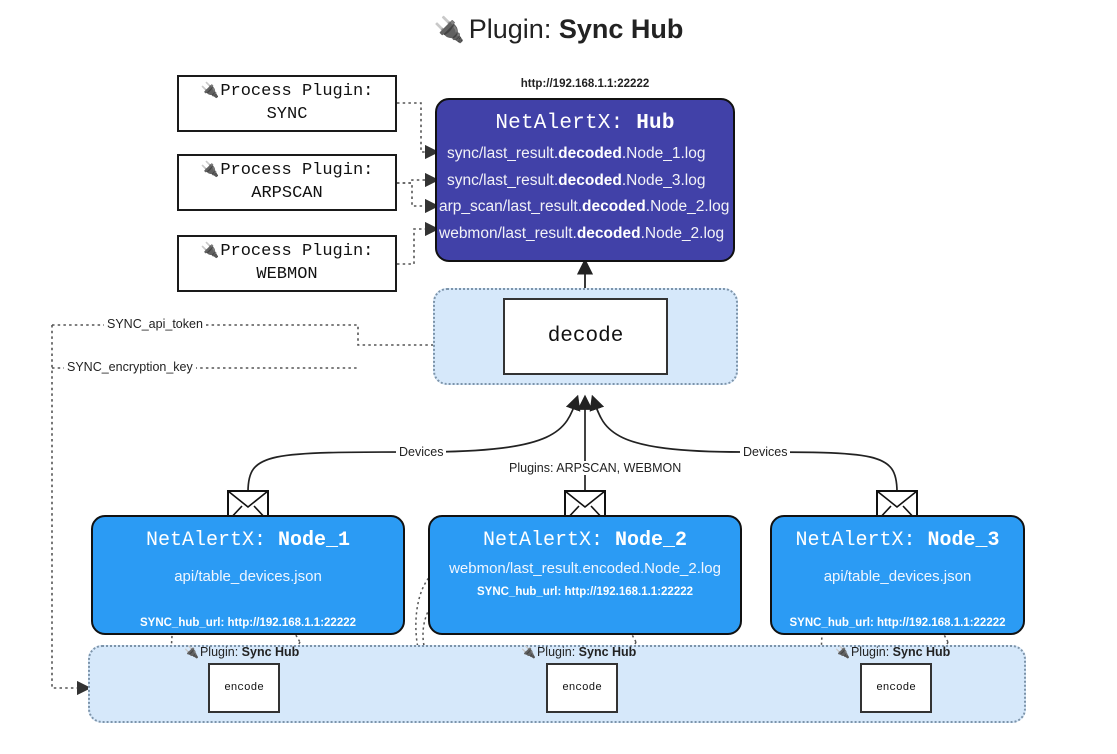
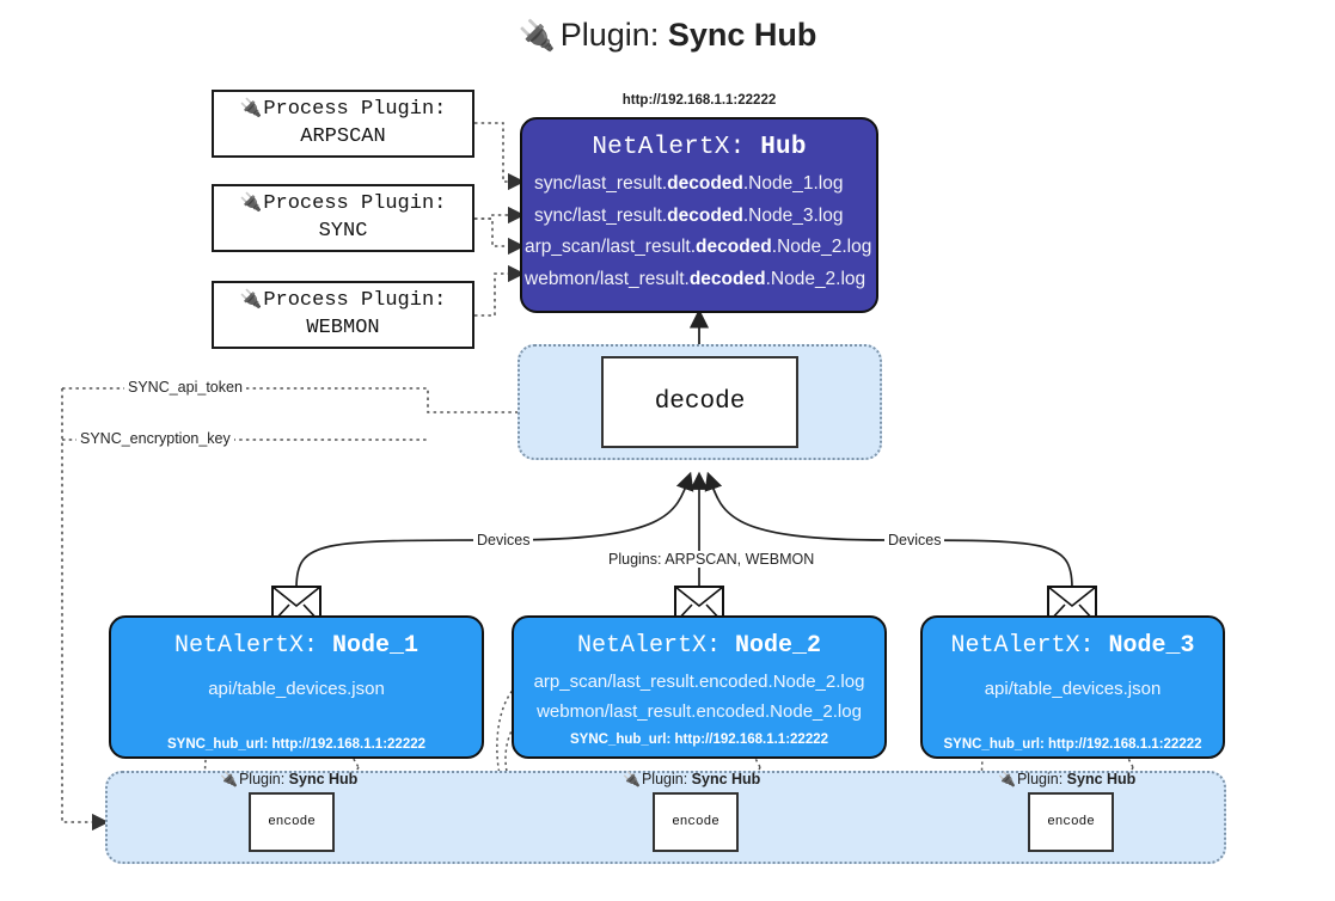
  🔌 Plugin: Sync Hub
  🔌Process Plugin:
- SYNC
+ ARPSCAN
  🔌Process Plugin:
- ARPSCAN
+ SYNC
  🔌Process Plugin:
  WEBMON
  http://192.168.1.1:22222
  NetAlertX: Hub
  sync/last_result.decoded.Node_1.log
  sync/last_result.decoded.Node_3.log
  arp_scan/last_result.decoded.Node_2.log
  webmon/last_result.decoded.Node_2.log
  decode
  SYNC_api_token
  SYNC_encryption_key
  Devices
  Devices
  Plugins: ARPSCAN, WEBMON
  NetAlertX: Node_1
  api/table_devices.json
  SYNC_hub_url: http://192.168.1.1:22222
  NetAlertX: Node_2
+ arp_scan/last_result.encoded.Node_2.log
  webmon/last_result.encoded.Node_2.log
  SYNC_hub_url: http://192.168.1.1:22222
  NetAlertX: Node_3
  api/table_devices.json
  SYNC_hub_url: http://192.168.1.1:22222
  🔌Plugin: Sync Hub
  encode
  🔌Plugin: Sync Hub
  encode
  🔌Plugin: Sync Hub
  encode
